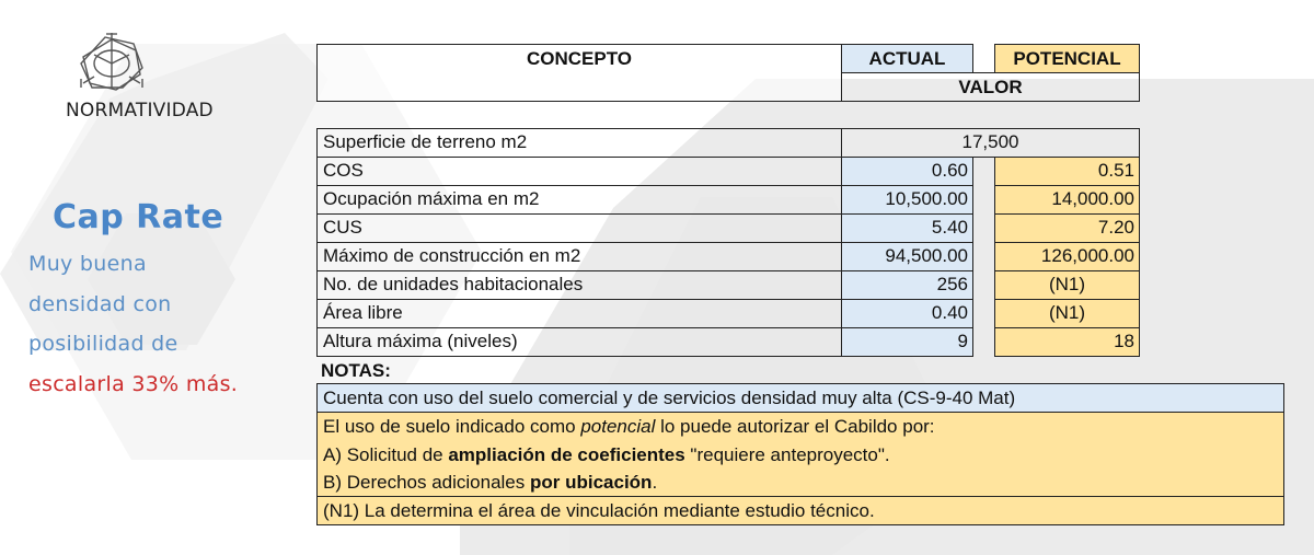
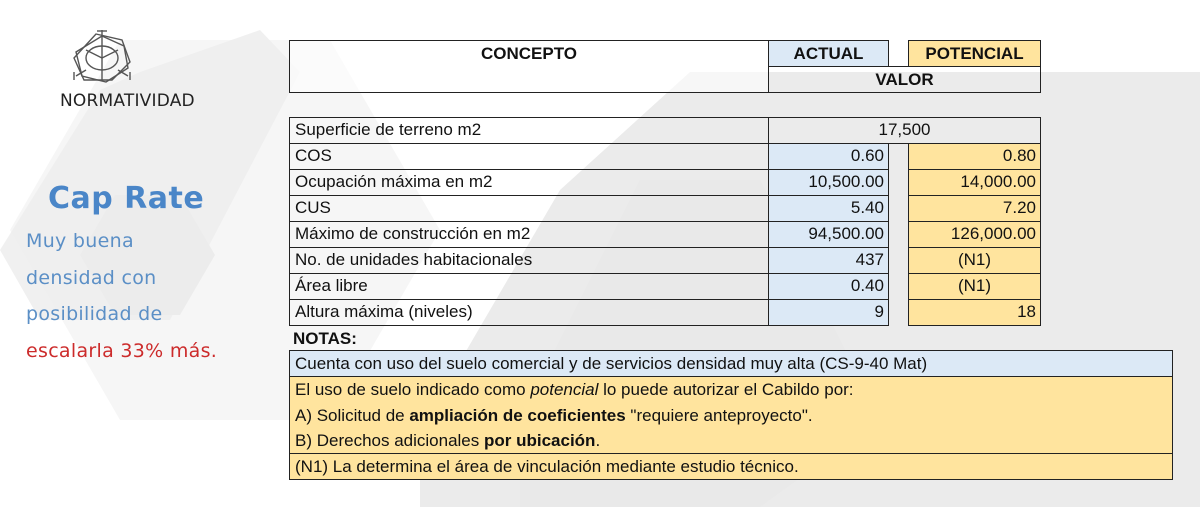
  NORMATIVIDAD
  Cap Rate
  Muy buena
  densidad con
  posibilidad de
  escalarla 33% más.
  CONCEPTO
  ACTUAL
  POTENCIAL
  VALOR
  Superficie de terreno m2
  17,500
  COS
  0.60
- 0.51
+ 0.80
  Ocupación máxima en m2
  10,500.00
  14,000.00
  CUS
  5.40
  7.20
  Máximo de construcción en m2
  94,500.00
  126,000.00
  No. de unidades habitacionales
- 256
+ 437
  (N1)
  Área libre
  0.40
  (N1)
  Altura máxima (niveles)
  9
  18
  NOTAS:
  Cuenta con uso del suelo comercial y de servicios densidad muy alta (CS-9-40 Mat)
  El uso de suelo indicado como potencial lo puede autorizar el Cabildo por:
  A) Solicitud de ampliación de coeficientes "requiere anteproyecto".
  B) Derechos adicionales por ubicación.
  (N1) La determina el área de vinculación mediante estudio técnico.
